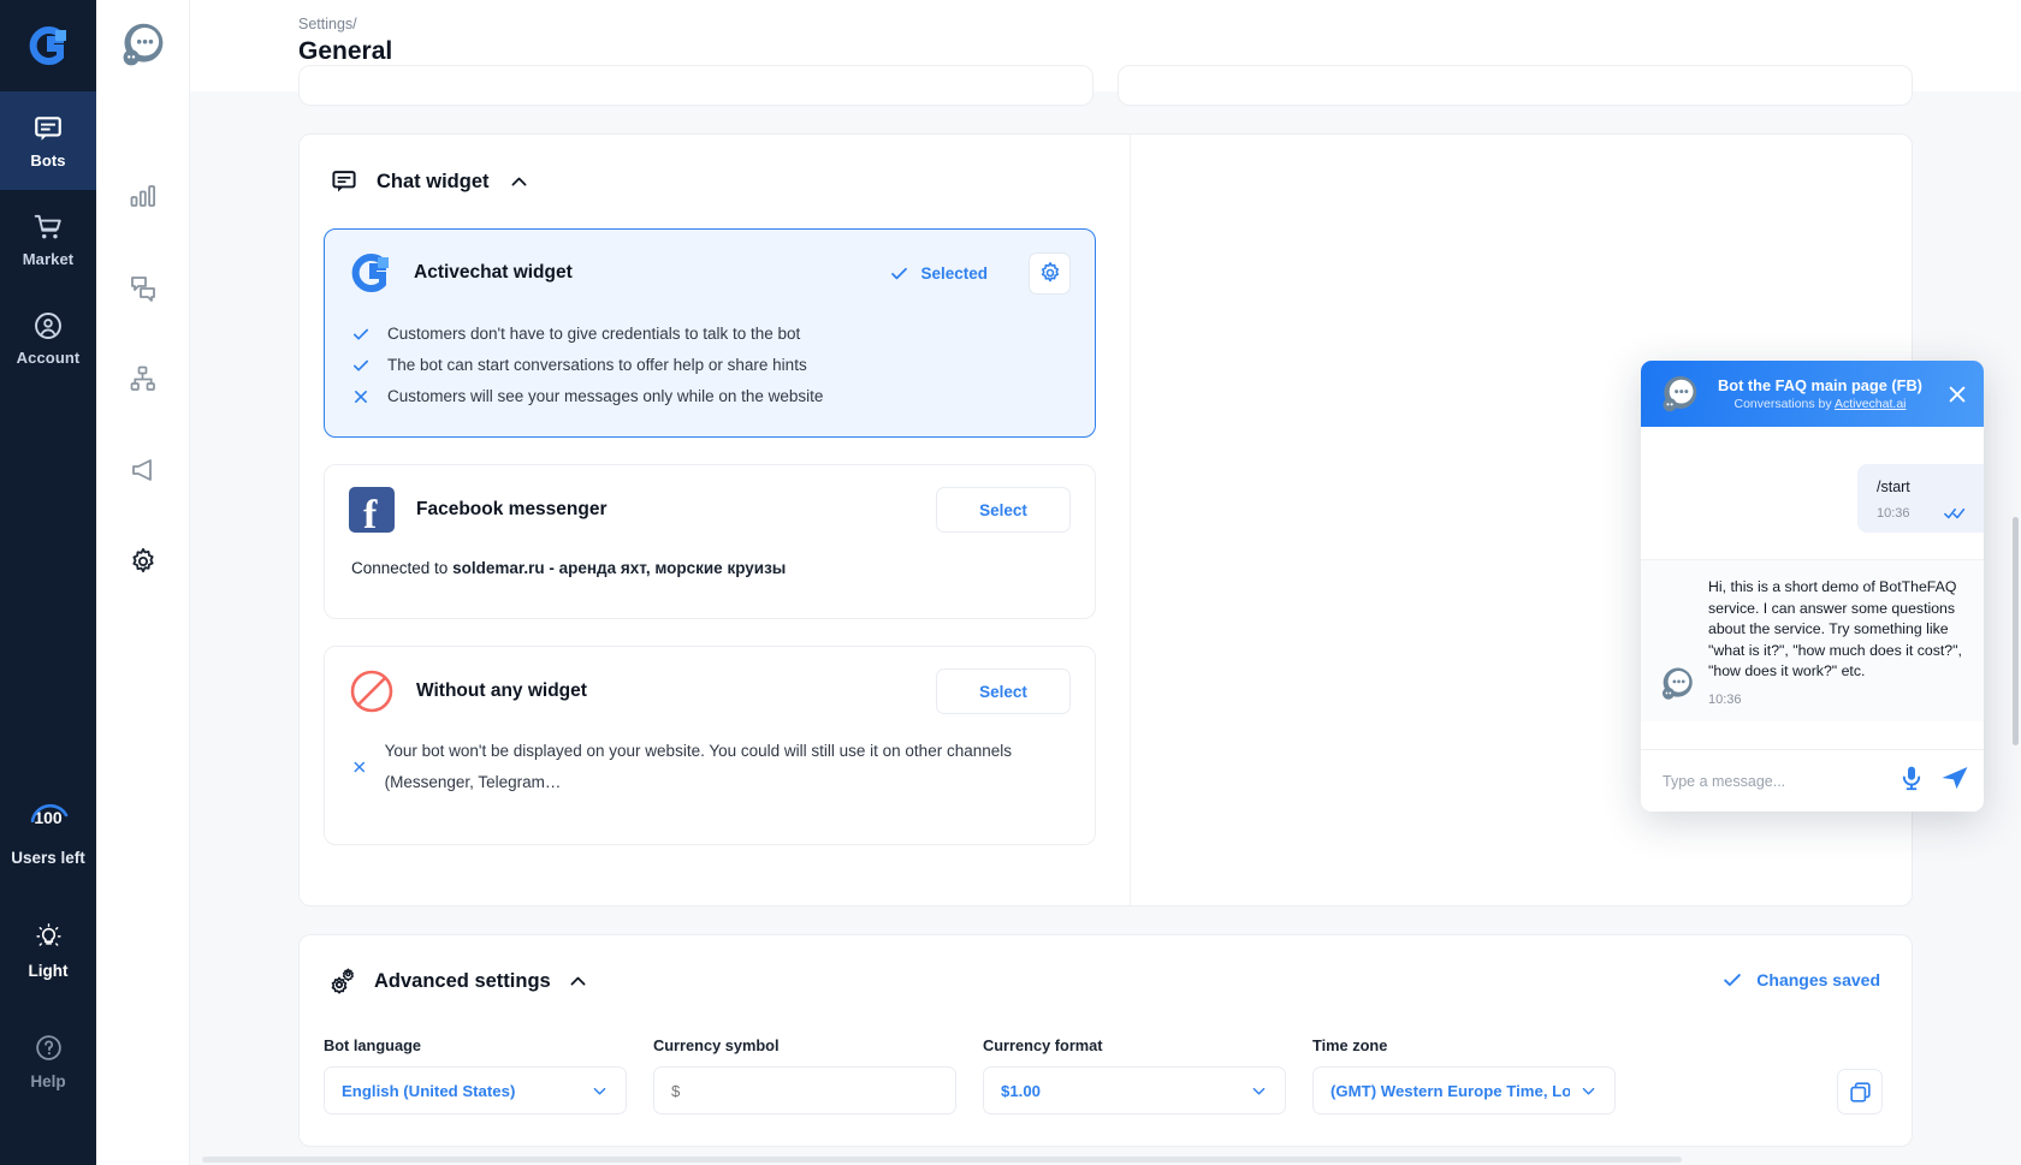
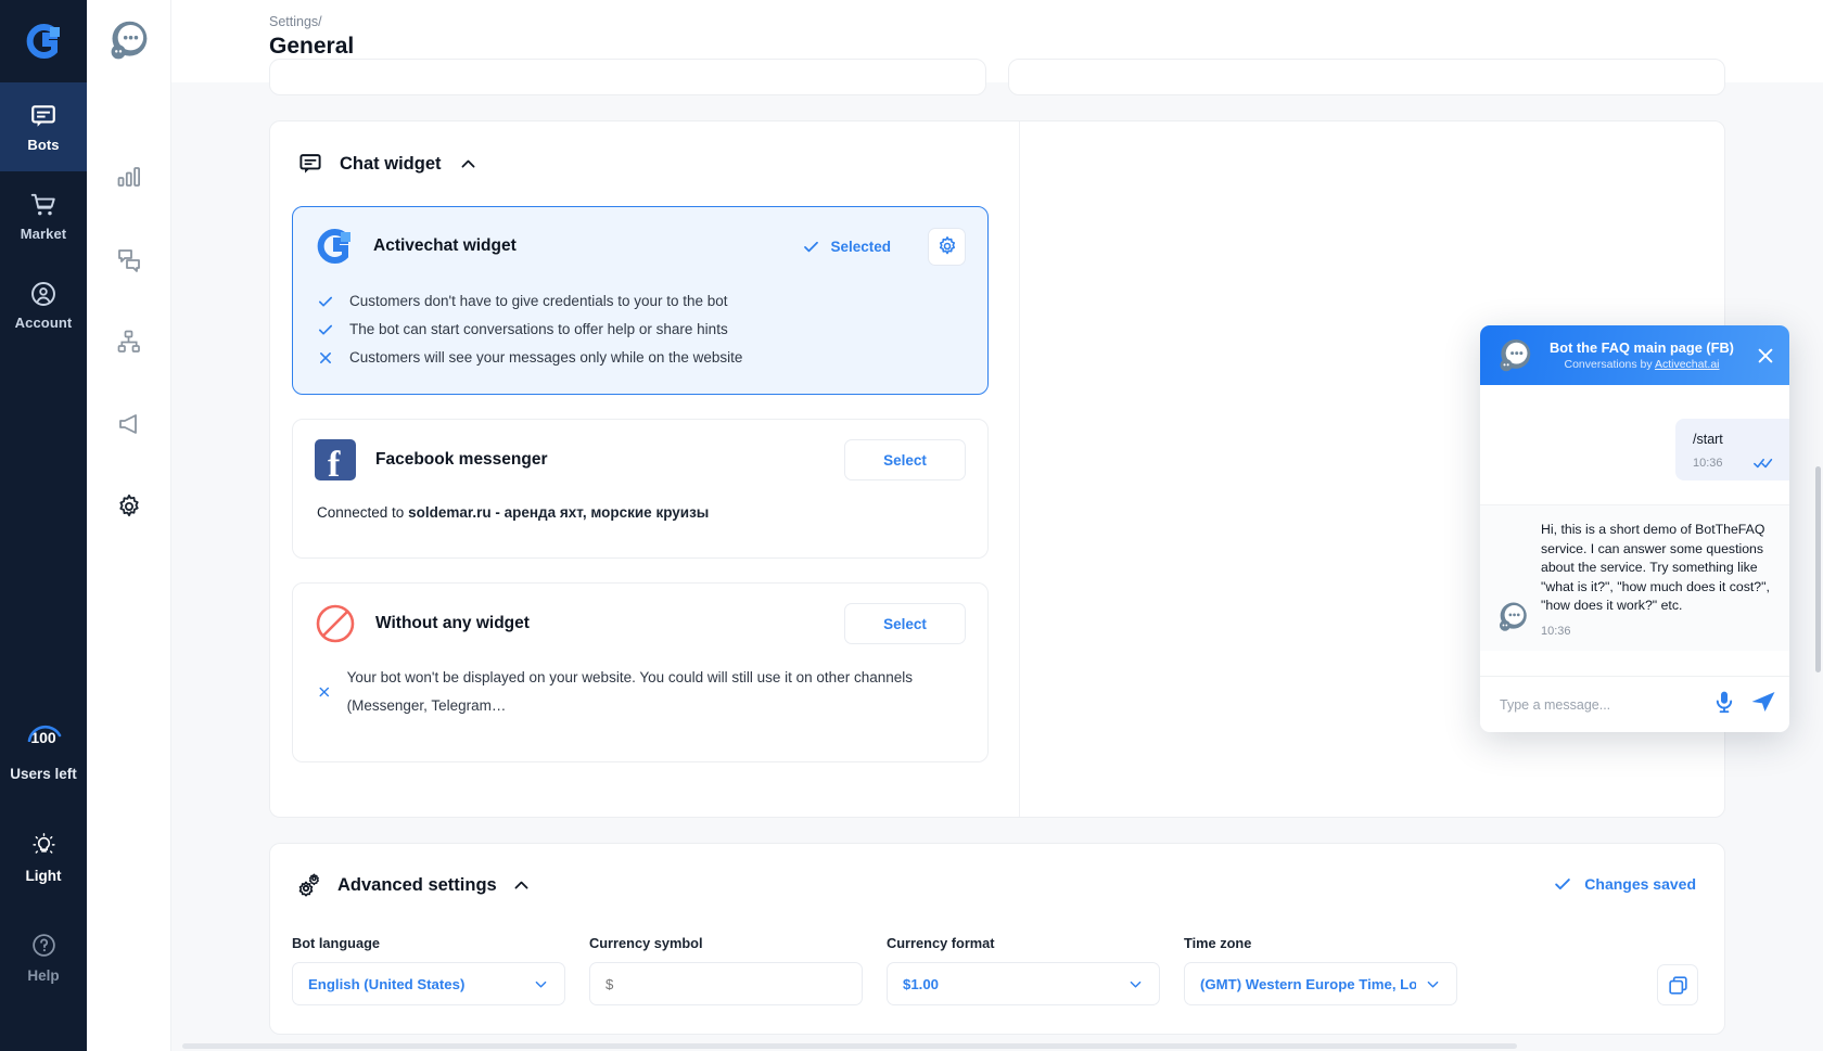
  Bots
  Market
  Account
  100
  Users left
  Light
  Help
  Settings/
  General
  Chat widget
  Activechat widget
  Selected
- Customers don't have to give credentials to talk to the bot
+ Customers don't have to give credentials to your to the bot
  The bot can start conversations to offer help or share hints
  Customers will see your messages only while on the website
  f
  Facebook messenger
  Select
  Connected to soldemar.ru - аренда яхт, морские круизы
  Without any widget
  Select
  Your bot won't be displayed on your website. You could will still use it on other channels (Messenger, Telegram…
  Bot the FAQ main page (FB)
  Conversations by Activechat.ai
  /start
  10:36
  Hi, this is a short demo of BotTheFAQ service. I can answer some questions about the service. Try something like "what is it?", "how much does it cost?", "how does it work?" etc.
  10:36
  Type a message...
  Advanced settings
  Changes saved
  Bot language
  English (United States)
  Currency symbol
  $
  Currency format
  $1.00
  Time zone
  (GMT) Western Europe Time, Lo
